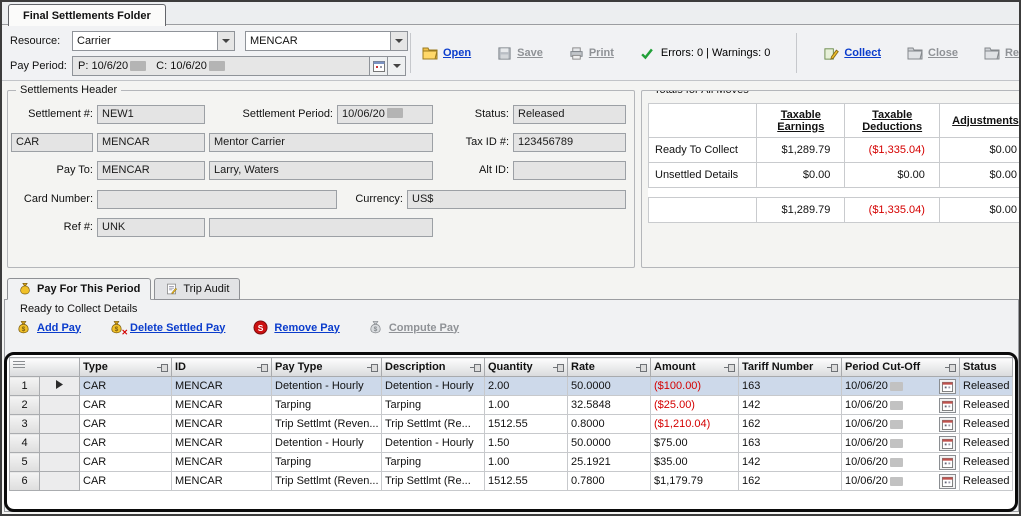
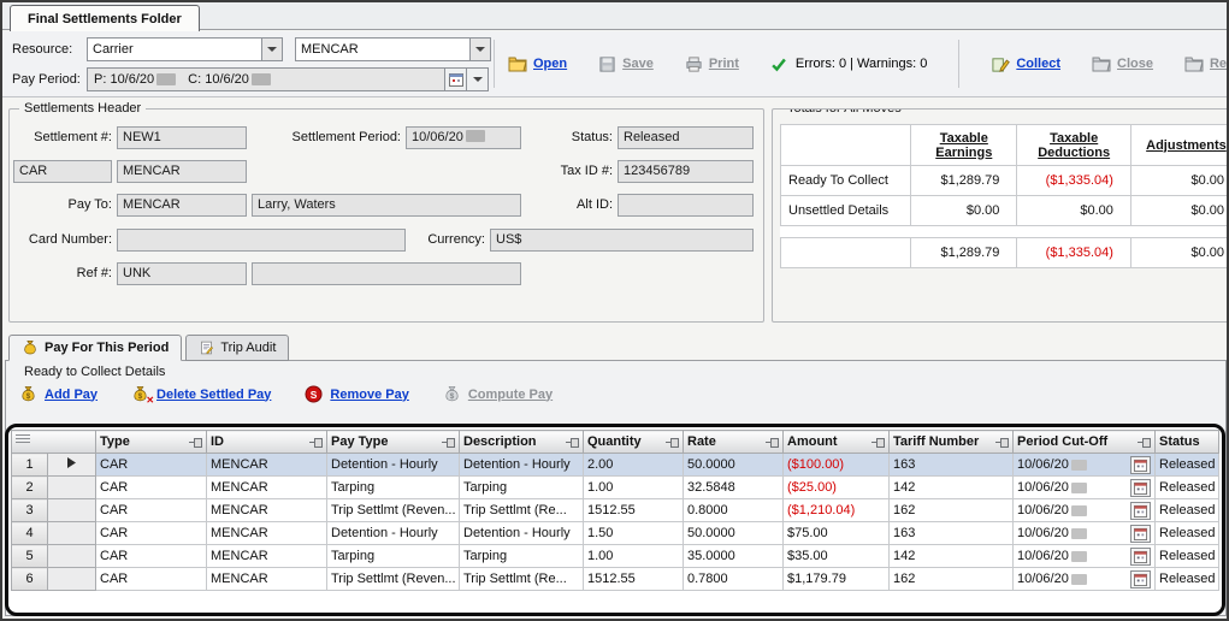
  Final Settlements Folder
  Resource:
  Carrier
  MENCAR
  Pay Period:
  P: 10/6/20
  C: 10/6/20
  Open
  Save
  Print
  Errors: 0 | Warnings: 0
  Collect
  Close
  Settlements Header
  Settlement #:
  NEW1
  Settlement Period:
  10/06/20
  Status:
  Released
  CAR
  MENCAR
- Mentor Carrier
  Tax ID #:
  123456789
  Pay To:
  MENCAR
  Larry, Waters
  Alt ID:
  Card Number:
  Currency:
  US$
  Ref #:
  UNK
  	Taxable Earnings	Taxable Deductions	Adjustments
  Ready To Collect	$1,289.79	($1,335.04)	$0.00
  Unsettled Details	$0.00	$0.00	$0.00
  	$1,289.79	($1,335.04)	$0.00
  Pay For This Period
  Trip Audit
  Ready to Collect Details
  Add Pay
  Delete Settled Pay
  S
  Remove Pay
  Compute Pay
  	Type	ID	Pay Type	Description	Quantity	Rate	Amount	Tariff Number	Period Cut-Off	Status
  1		CAR	MENCAR	Detention - Hourly	Detention - Hourly	2.00	50.0000	($100.00)	163	10/06/20	Released
  2		CAR	MENCAR	Tarping	Tarping	1.00	32.5848	($25.00)	142	10/06/20	Released
  3		CAR	MENCAR	Trip Settlmt (Reven...	Trip Settlmt (Re...	1512.55	0.8000	($1,210.04)	162	10/06/20	Released
  4		CAR	MENCAR	Detention - Hourly	Detention - Hourly	1.50	50.0000	$75.00	163	10/06/20	Released
- 5		CAR	MENCAR	Tarping	Tarping	1.00	25.1921	$35.00	142	10/06/20	Released
+ 5		CAR	MENCAR	Tarping	Tarping	1.00	35.0000	$35.00	142	10/06/20	Released
  6		CAR	MENCAR	Trip Settlmt (Reven...	Trip Settlmt (Re...	1512.55	0.7800	$1,179.79	162	10/06/20	Released
